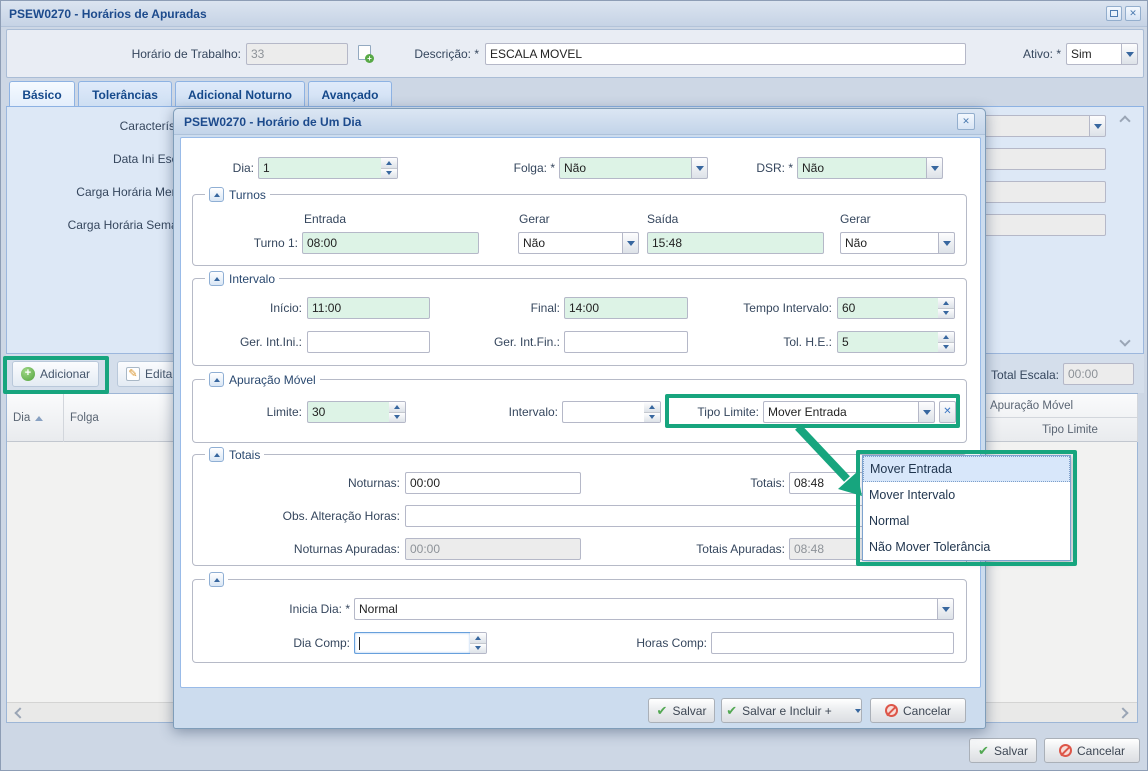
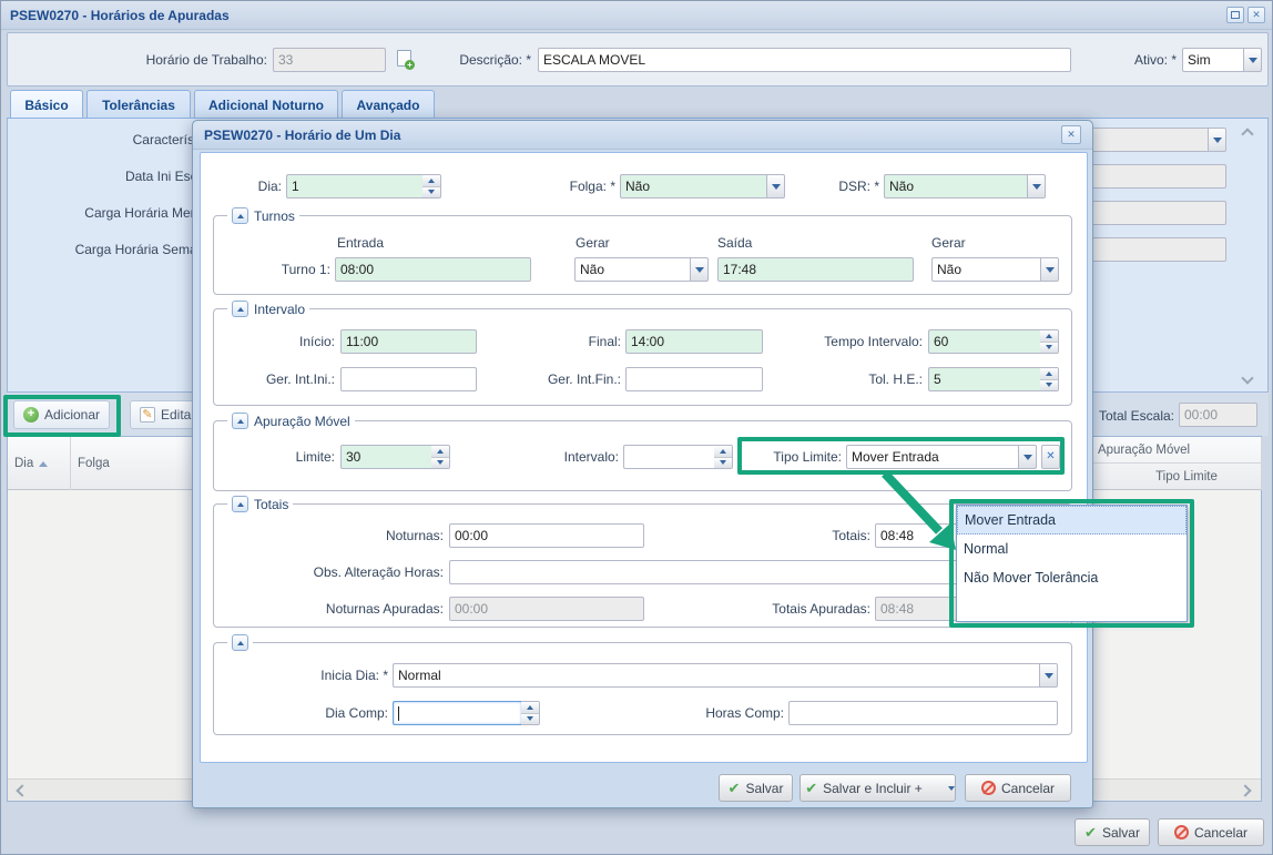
  PSEW0270 - Horários de Apuradas
  ✕
  Horário de Trabalho:
  33
  +
  Descrição: *
  ESCALA MOVEL
  Ativo: *
  Sim
  Básico
  Tolerâncias
  Adicional Noturno
  Avançado
  Carga Horária Me
  Carga Horária Sem
  +
  Adicionar
  ✎
  Edita
  Total Escala:
  00:00
  Dia
  Folga
  Apuração Móvel
  Tipo Limite
  ✔
  Salvar
  Cancelar
  PSEW0270 - Horário de Um Dia
  ✕
  Dia:
  1
  Folga: *
  Não
  DSR: *
  Não
  Turnos
  Entrada
  Gerar
  Saída
  Gerar
  Turno 1:
  08:00
  Não
- 15:48
+ 17:48
  Não
  Intervalo
  Início:
  11:00
  Final:
  14:00
  Tempo Intervalo:
  60
  Ger. Int.Ini.:
  Ger. Int.Fin.:
  Tol. H.E.:
  5
  Apuração Móvel
  Limite:
  30
  Intervalo:
  Tipo Limite:
  Mover Entrada
  ✕
  Totais
  Noturnas:
  00:00
  Totais:
  08:48
  Obs. Alteração Horas:
  Noturnas Apuradas:
  00:00
  Totais Apuradas:
  08:48
  Inicia Dia: *
  Normal
  Dia Comp:
  Horas Comp:
  ✔
  Salvar
  ✔
  Salvar e Incluir +
  Cancelar
  Mover Entrada
- Mover Intervalo
  Normal
  Não Mover Tolerância
